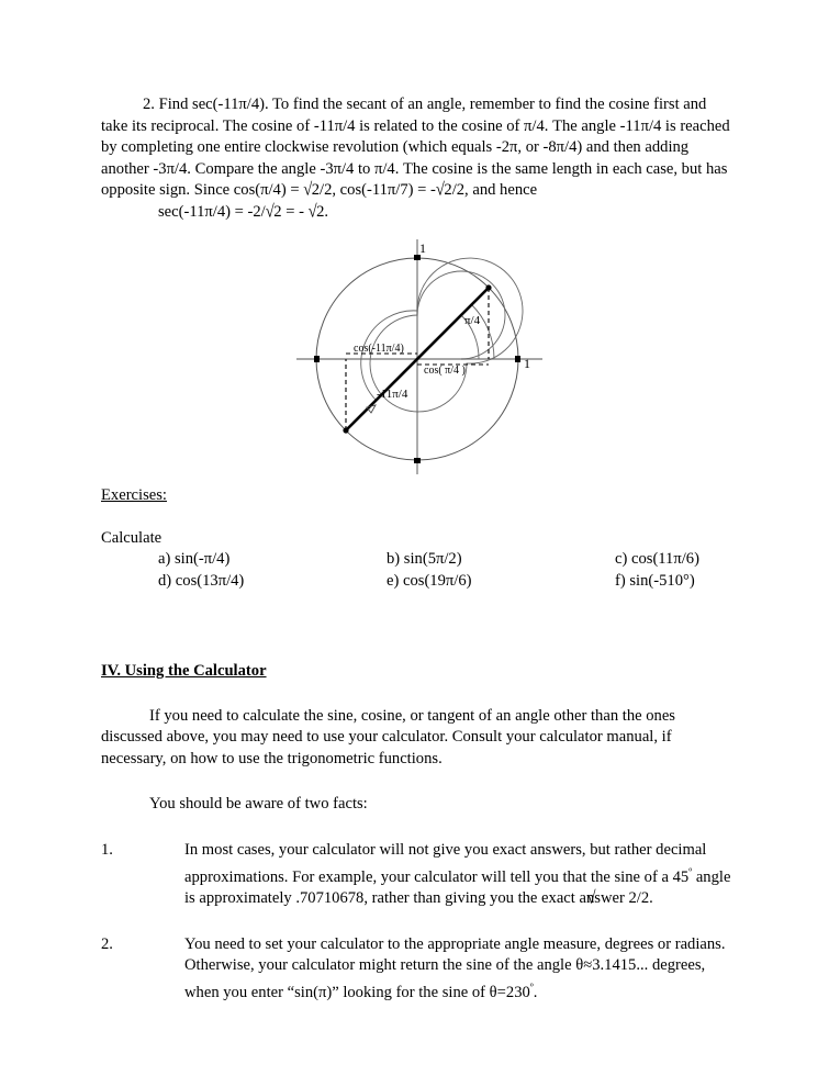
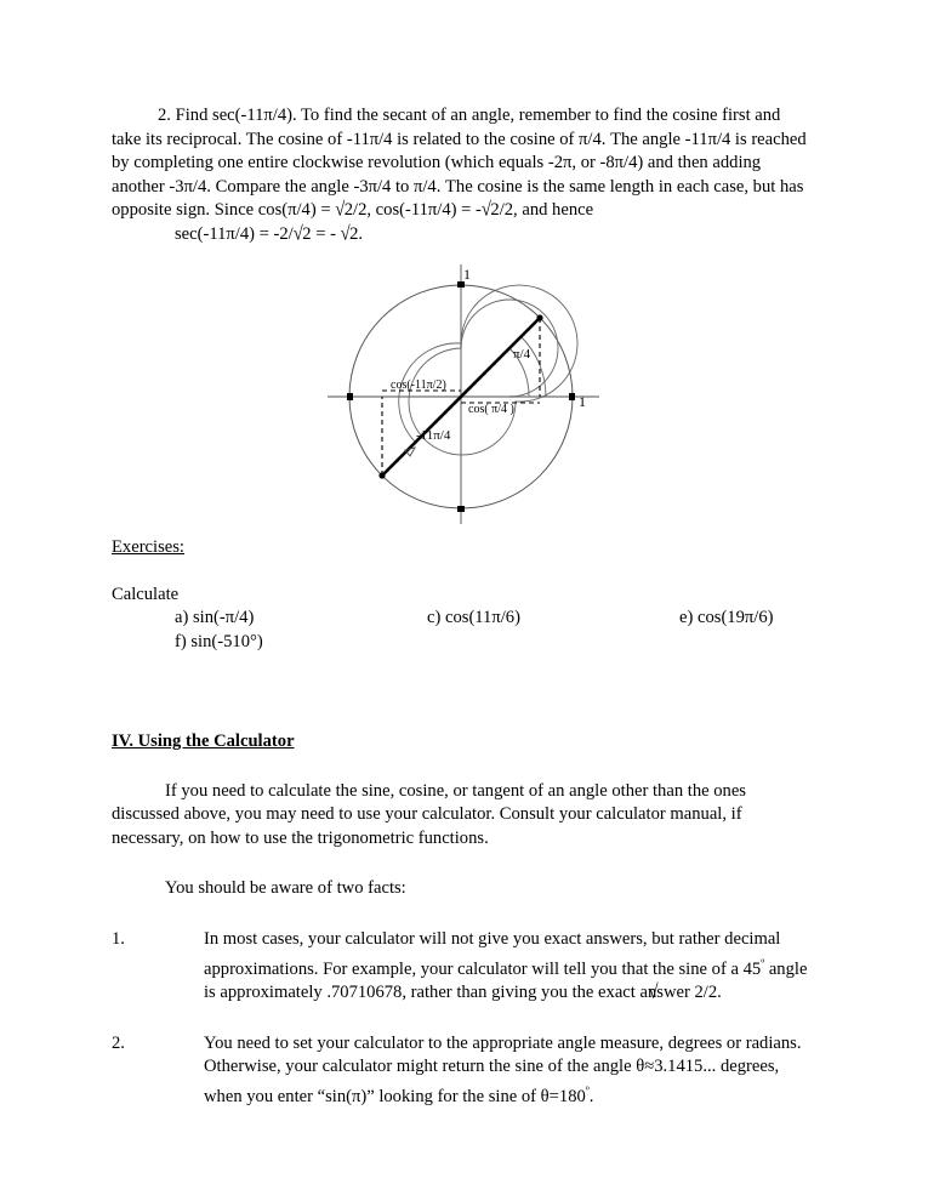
- 2. Find sec(-11π/4). To find the secant of an angle, remember to find the cosine first and take its reciprocal. The cosine of -11π/4 is related to the cosine of π/4. The angle -11π/4 is reached by completing one entire clockwise revolution (which equals -2π, or -8π/4) and then adding another -3π/4. Compare the angle -3π/4 to π/4. The cosine is the same length in each case, but has opposite sign. Since cos(π/4) = √2/2, cos(-11π/7) = -√2/2, and hence
+ 2. Find sec(-11π/4). To find the secant of an angle, remember to find the cosine first and take its reciprocal. The cosine of -11π/4 is related to the cosine of π/4. The angle -11π/4 is reached by completing one entire clockwise revolution (which equals -2π, or -8π/4) and then adding another -3π/4. Compare the angle -3π/4 to π/4. The cosine is the same length in each case, but has opposite sign. Since cos(π/4) = √2/2, cos(-11π/4) = -√2/2, and hence
  sec(-11π/4) = -2/√2 = - √2.
  1
  1
  π/4
  -11π/4
- cos(-11π/4)
+ cos(-11π/2)
  cos( π/4 )
  Exercises:
  Calculate
  a) sin(-π/4)
- b) sin(5π/2)
  c) cos(11π/6)
- d) cos(13π/4)
  e) cos(19π/6)
  f) sin(-510°)
  IV. Using the Calculator
  If you need to calculate the sine, cosine, or tangent of an angle other than the ones discussed above, you may need to use your calculator. Consult your calculator manual, if necessary, on how to use the trigonometric functions.
  You should be aware of two facts:
  1. In most cases, your calculator will not give you exact answers, but rather decimal approximations. For example, your calculator will tell you that the sine of a 45º angle is approximately .70710678, rather than giving you the exact answer √ 2/2.
- 2. You need to set your calculator to the appropriate angle measure, degrees or radians. Otherwise, your calculator might return the sine of the angle θ≈3.1415... degrees, when you enter “sin(π)” looking for the sine of θ=230º.
+ 2. You need to set your calculator to the appropriate angle measure, degrees or radians. Otherwise, your calculator might return the sine of the angle θ≈3.1415... degrees, when you enter “sin(π)” looking for the sine of θ=180º.
